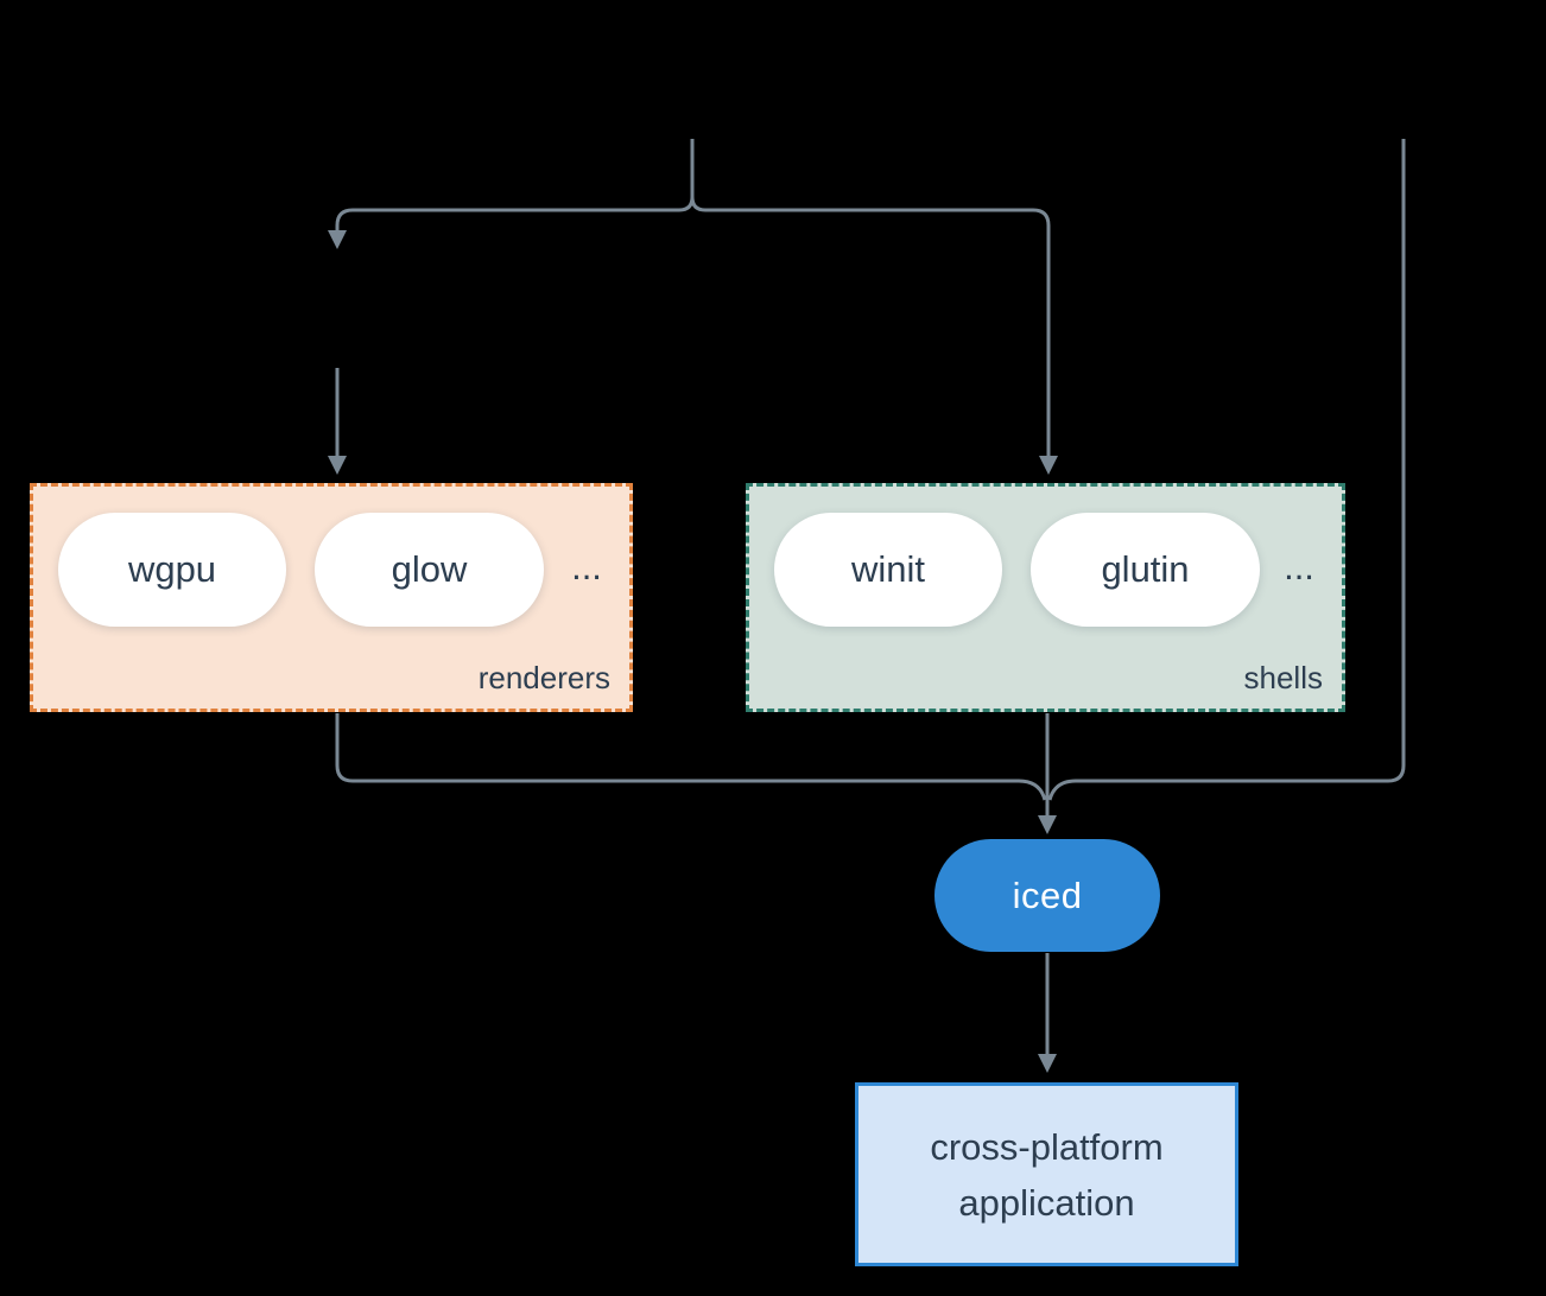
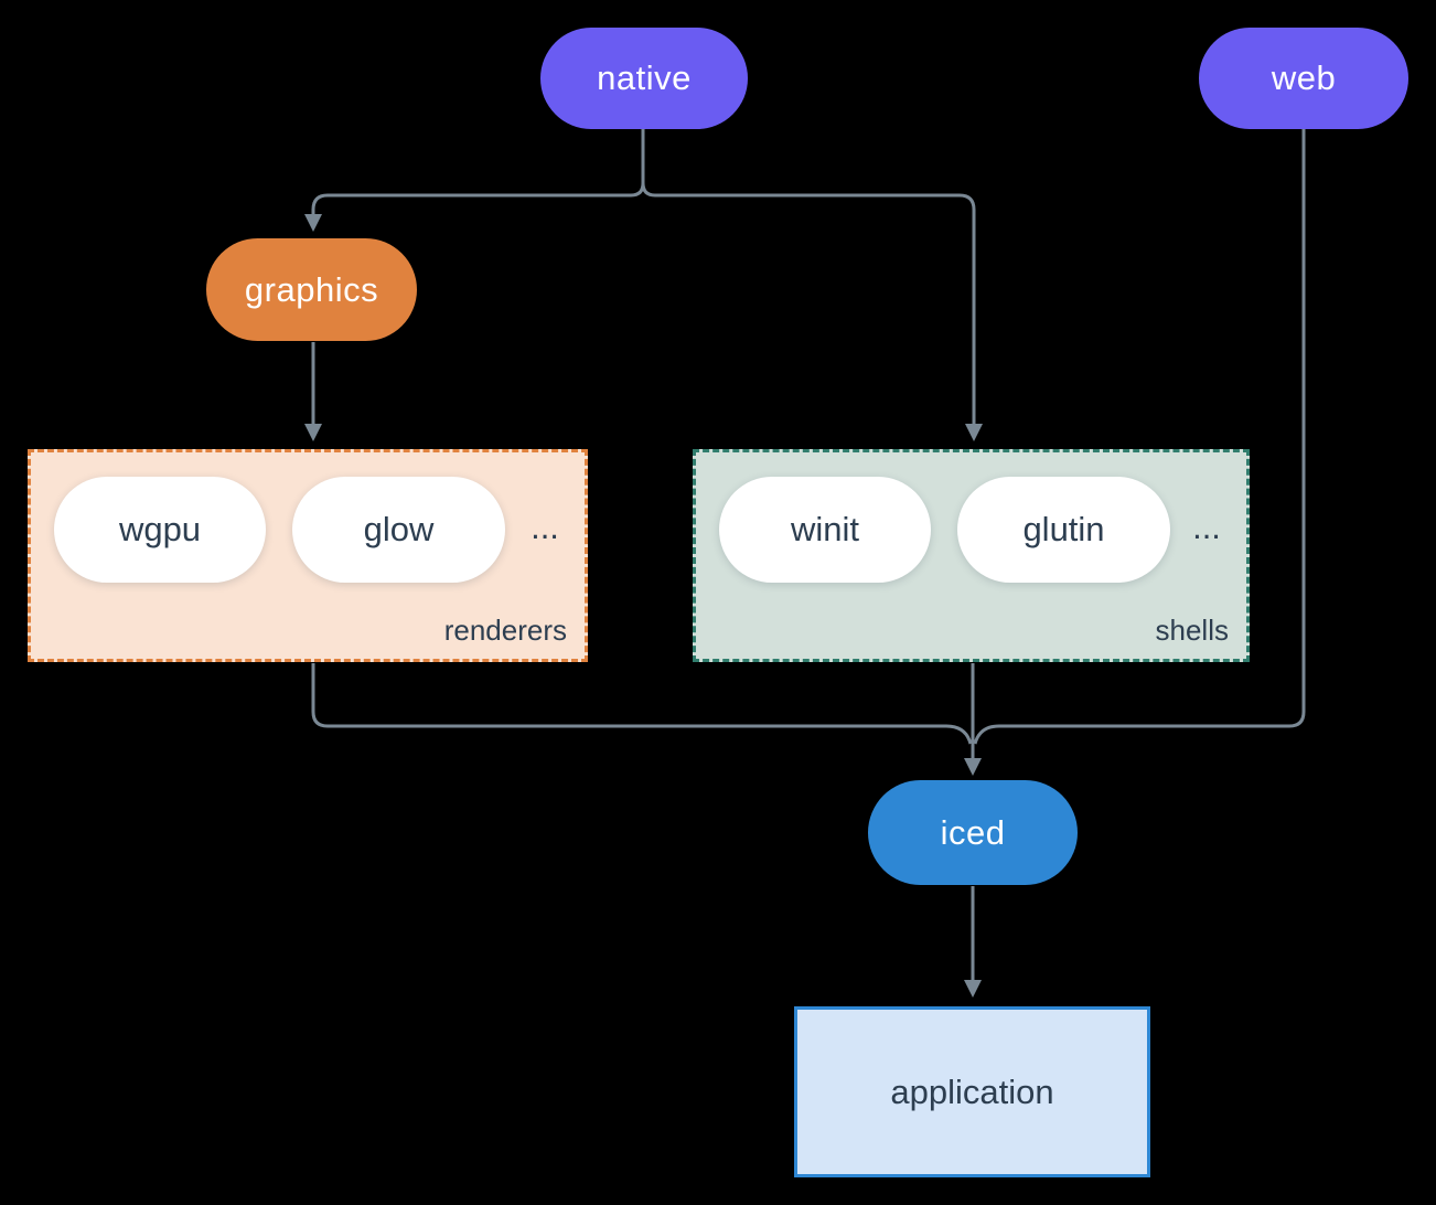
+ native
+ web
+ graphics
  wgpu
  glow
  ...
  renderers
  winit
  glutin
  ...
  shells
  iced
- cross-platform
  application
